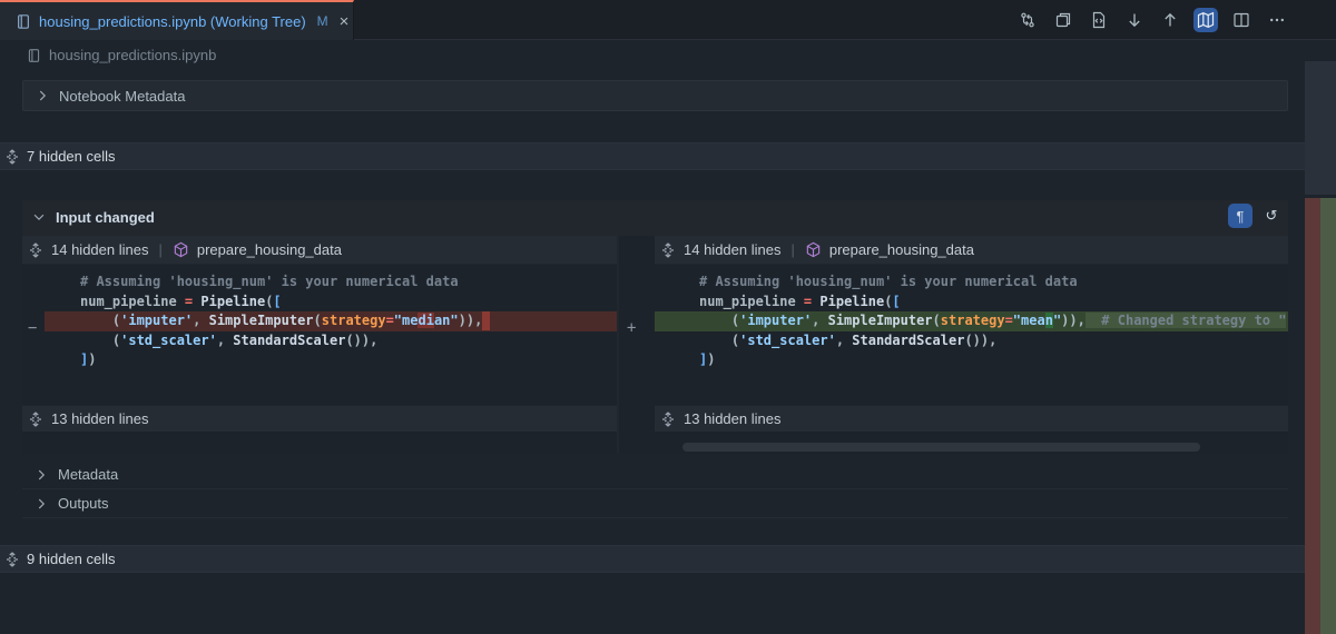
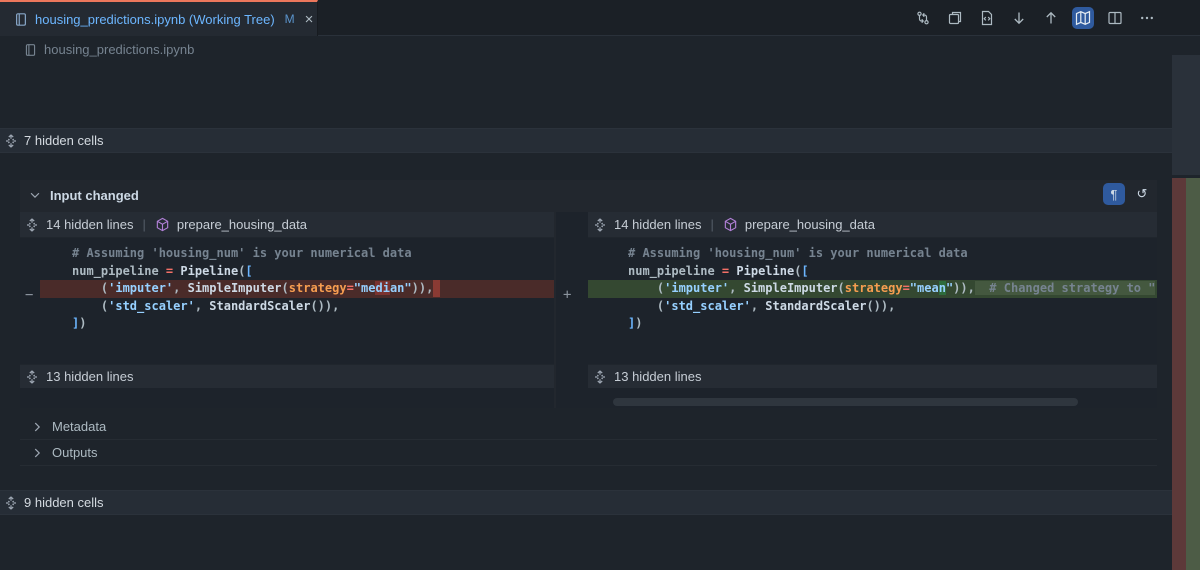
  housing_predictions.ipynb (Working Tree)
  M
  ×
  housing_predictions.ipynb
- Notebook Metadata
  7 hidden cells
  Input changed
  ¶
  ↺
  14 hidden lines
  |
  prepare_housing_data
  # Assuming 'housing_num' is your numerical data
  num_pipeline = Pipeline([
  ('imputer', SimpleImputer(strategy="median")),
  ('std_scaler', StandardScaler()),
  ])
  −
  13 hidden lines
  14 hidden lines
  |
  prepare_housing_data
  # Assuming 'housing_num' is your numerical data
  num_pipeline = Pipeline([
  ('imputer', SimpleImputer(strategy="mean")), # Changed strategy to "
  ('std_scaler', StandardScaler()),
  ])
  +
  13 hidden lines
  Metadata
  Outputs
  9 hidden cells
